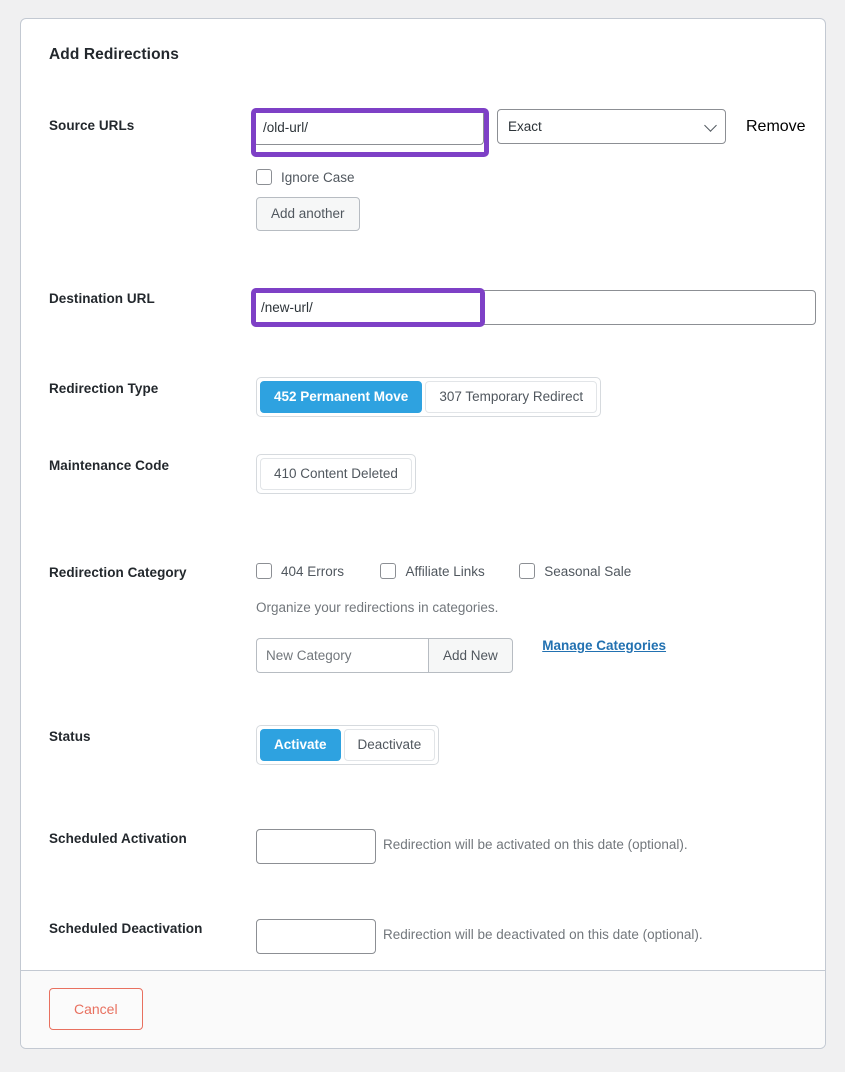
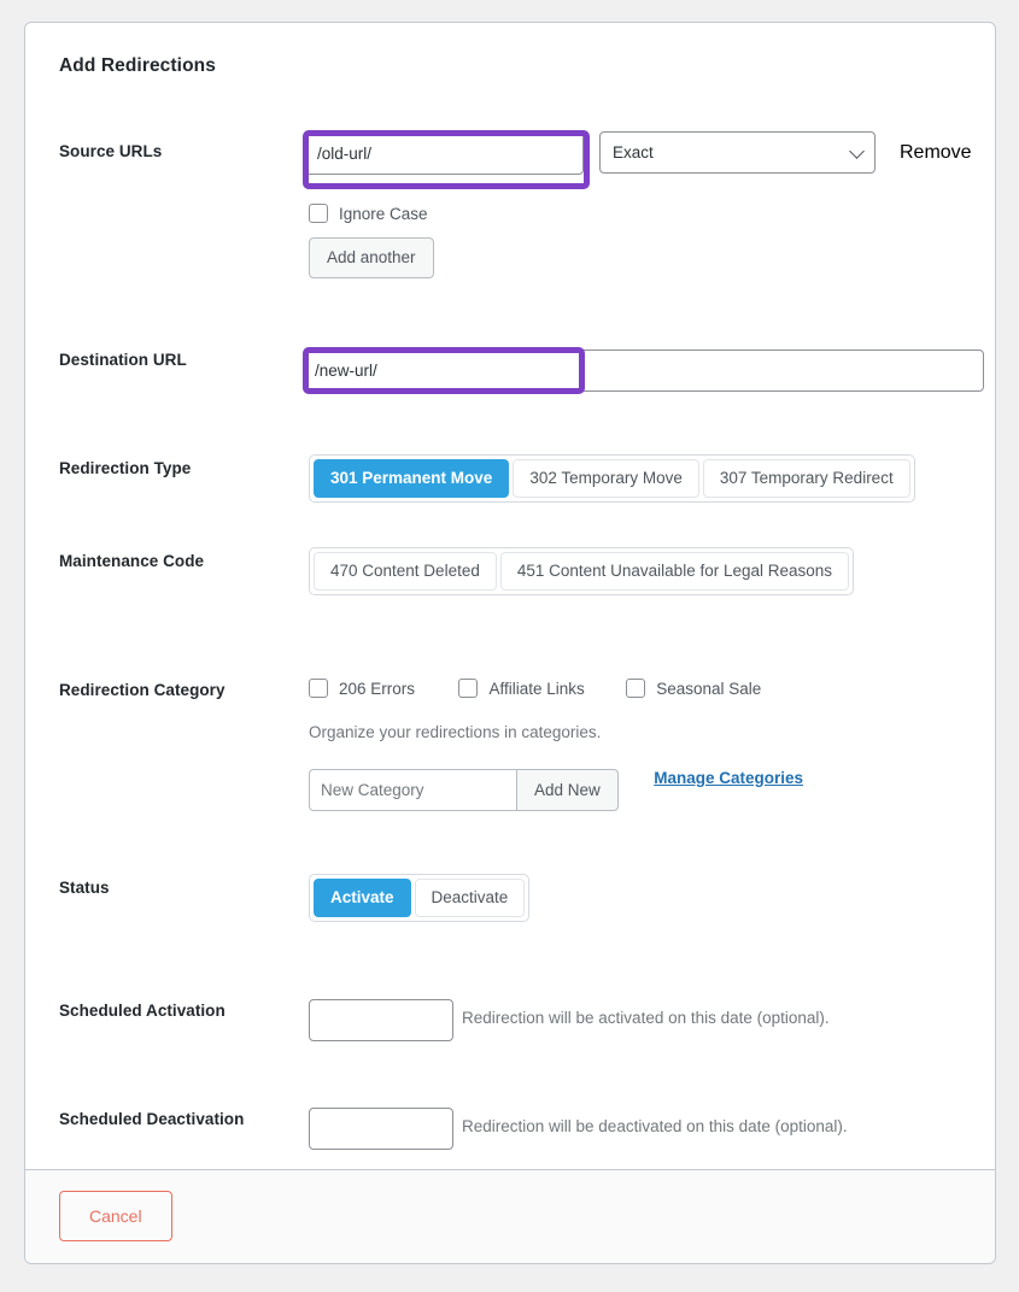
  Add Redirections
  Source URLs
  /old-url/
  Exact
  Remove
  Ignore Case
  Add another
  Destination URL
  /new-url/
  Redirection Type
- 452 Permanent Move
+ 301 Permanent Move
+ 302 Temporary Move
  307 Temporary Redirect
  Maintenance Code
- 410 Content Deleted
+ 470 Content Deleted
+ 451 Content Unavailable for Legal Reasons
  Redirection Category
- 404 Errors
+ 206 Errors
  Affiliate Links
  Seasonal Sale
  Organize your redirections in categories.
  New Category
  Add New
  Manage Categories
  Status
  Activate
  Deactivate
  Scheduled Activation
  Redirection will be activated on this date (optional).
  Scheduled Deactivation
  Redirection will be deactivated on this date (optional).
  Cancel
